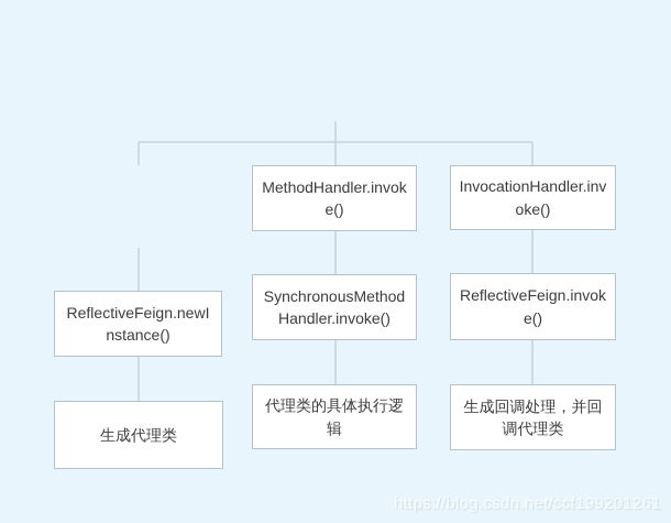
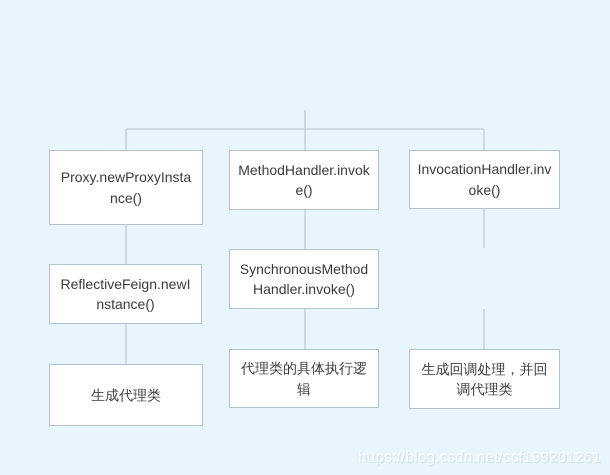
+ Proxy.newProxyInstance()
  MethodHandler.invoke()
  InvocationHandler.invoke()
  ReflectiveFeign.newInstance()
  SynchronousMethodHandler.invoke()
- ReflectiveFeign.invoke()
  生成代理类
  代理类的具体执行逻辑
  生成回调处理，并回调代理类
  https://blog.csdn.net/ccf199201261
